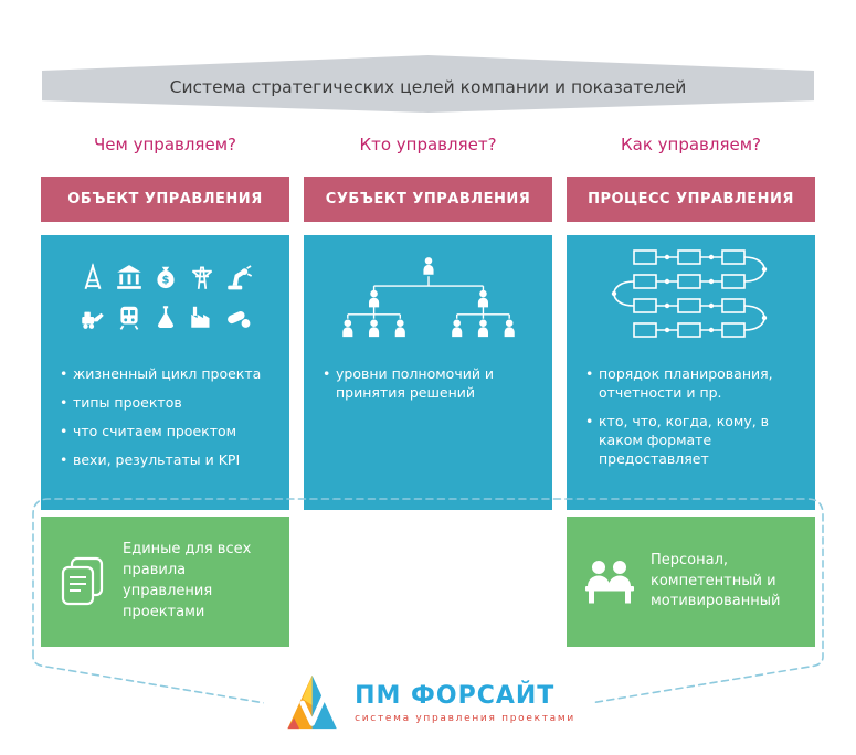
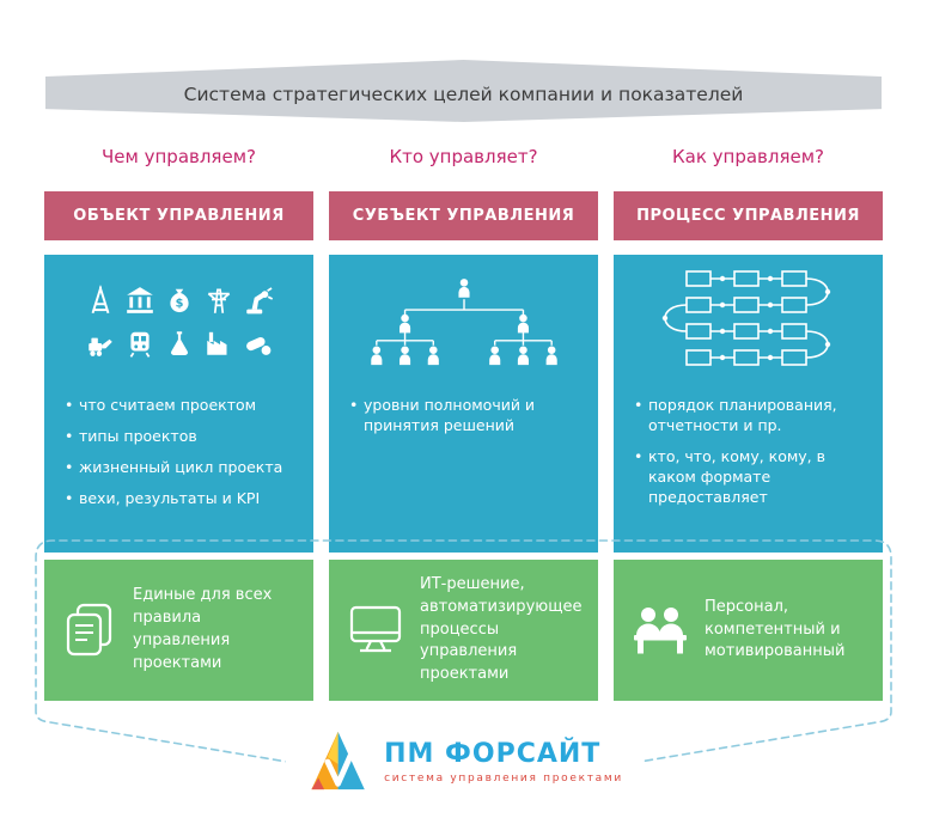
  Система стратегических целей компании и показателей
  Чем управляем?
  Кто управляет?
  Как управляем?
  ОБЪЕКТ УПРАВЛЕНИЯ
  $
- жизненный цикл проекта
+ что считаем проектом
  типы проектов
- что считаем проектом
+ жизненный цикл проекта
  вехи, результаты и KPI
  СУБЪЕКТ УПРАВЛЕНИЯ
  уровни полномочий и принятия решений
  ПРОЦЕСС УПРАВЛЕНИЯ
  порядок планирования, отчетности и пр.
- кто, что, когда, кому, в каком формате предоставляет
+ кто, что, кому, кому, в каком формате предоставляет
  Единые для всех правила управления проектами
+ ИТ-решение, автоматизирующее процессы управления проектами
  Персонал, компетентный и мотивированный
  ПМ ФОРСАЙТ
  система управления проектами
